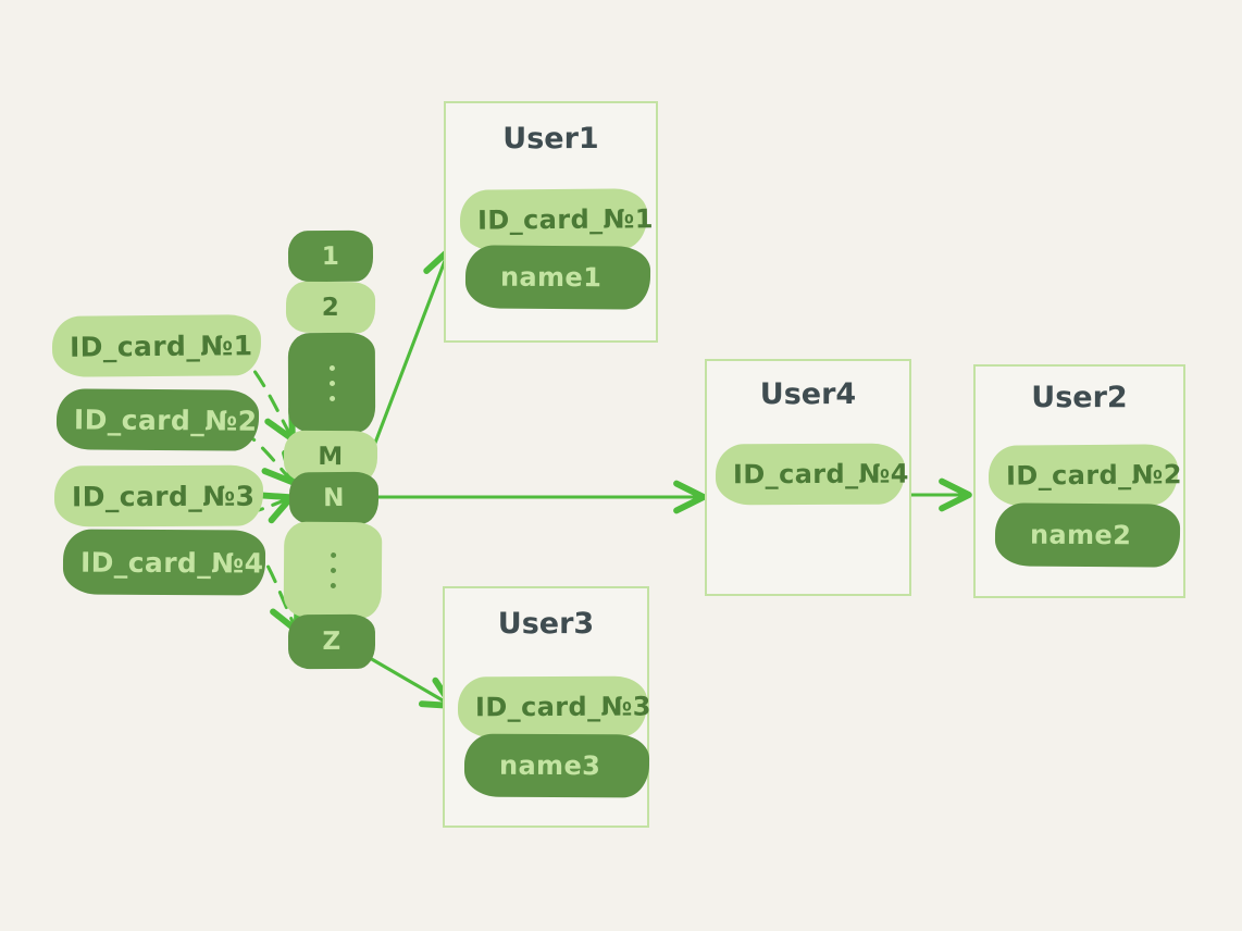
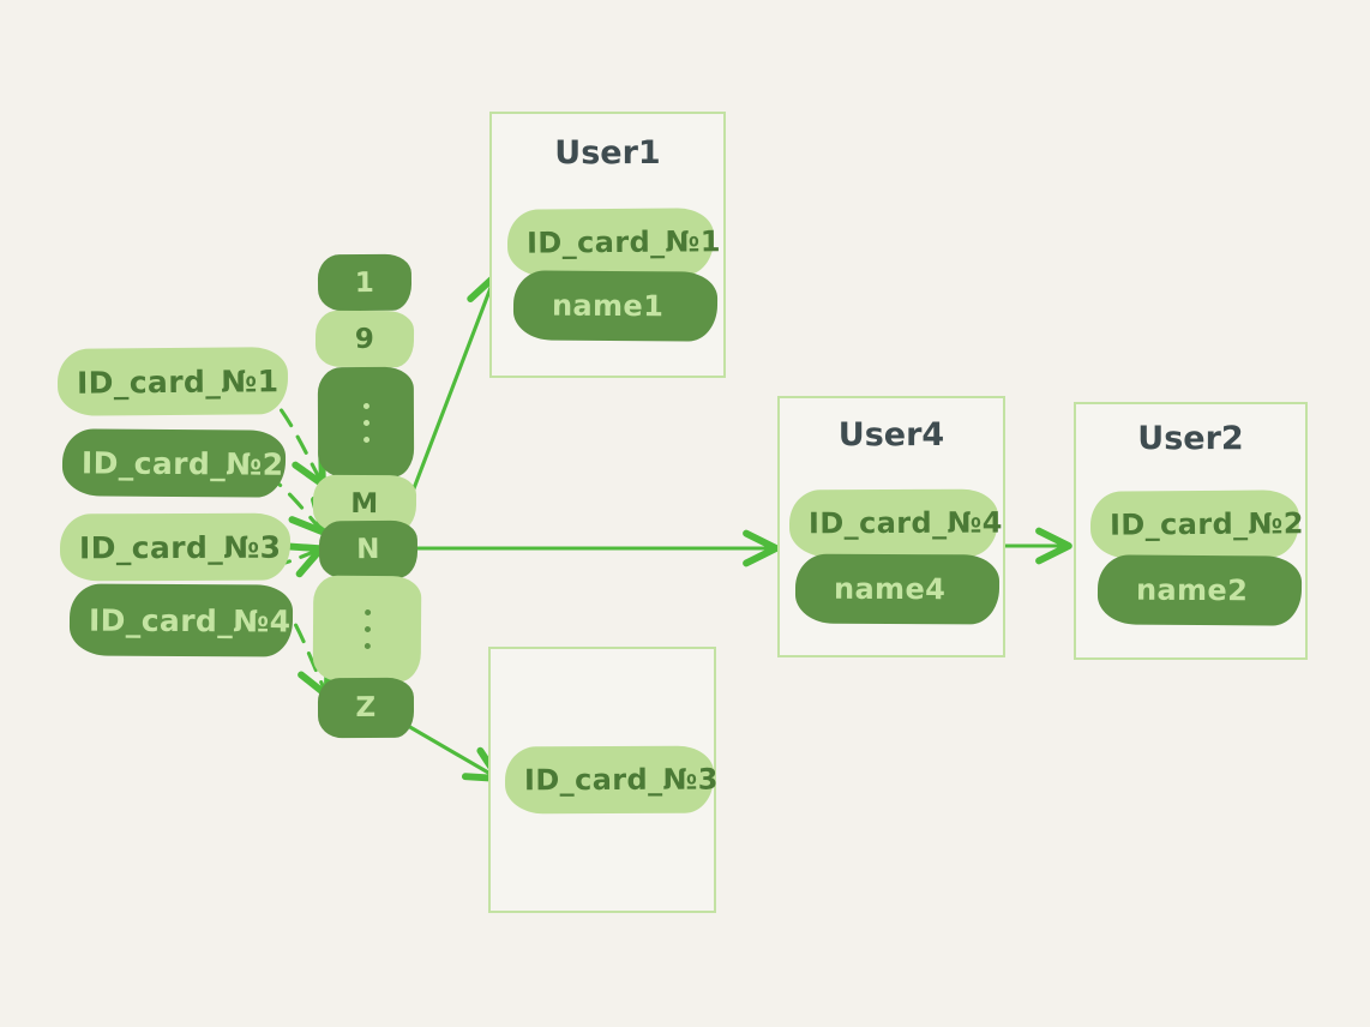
  ID_card_№1
  ID_card_№2
  ID_card_№3
  ID_card_№4
  1
- 2
+ 9
  M
  N
  Z
  User1
  ID_card_№1
  name1
  User4
  ID_card_№4
+ name4
  User2
  ID_card_№2
  name2
- User3
  ID_card_№3
- name3
